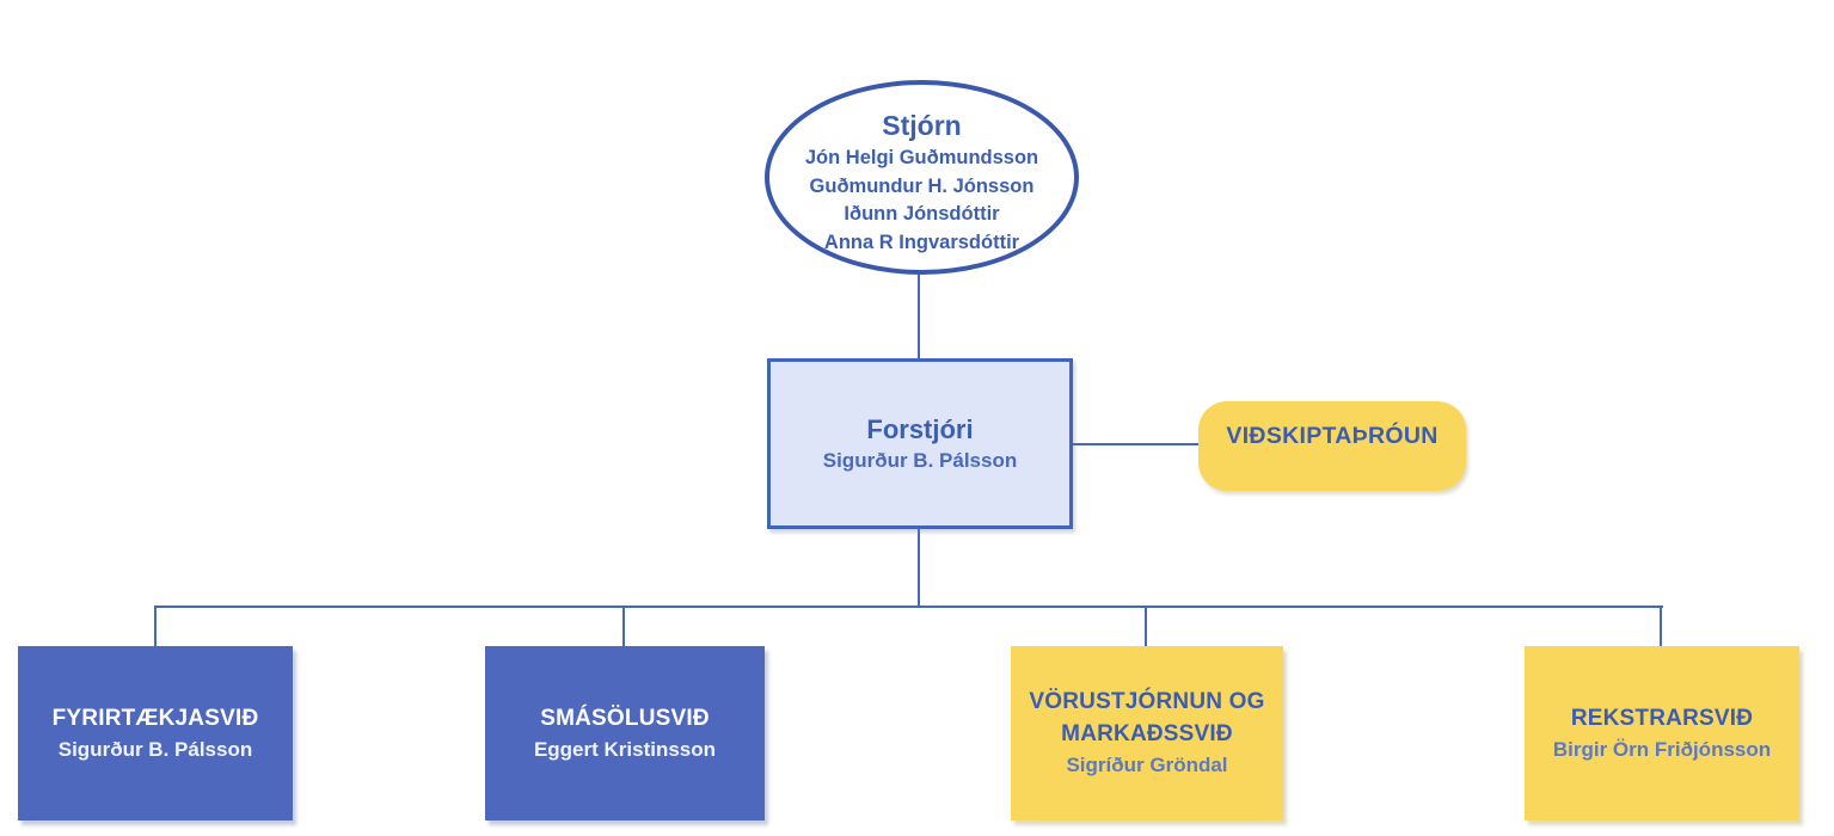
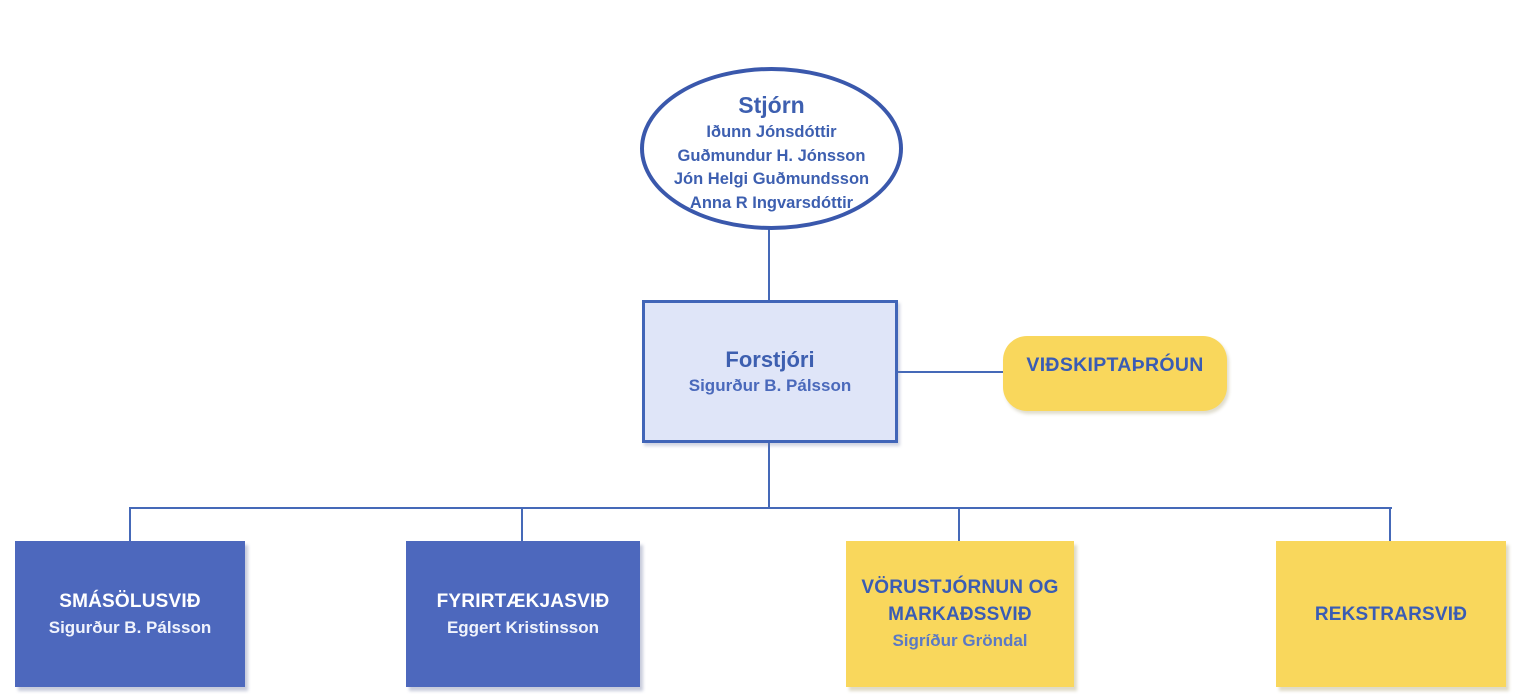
  Stjórn
- Jón Helgi Guðmundsson
+ Iðunn Jónsdóttir
  Guðmundur H. Jónsson
- Iðunn Jónsdóttir
+ Jón Helgi Guðmundsson
  Anna R Ingvarsdóttir
  Forstjóri
  Sigurður B. Pálsson
  VIÐSKIPTAÞRÓUN
- FYRIRTÆKJASVIÐ
+ SMÁSÖLUSVIÐ
  Sigurður B. Pálsson
- SMÁSÖLUSVIÐ
+ FYRIRTÆKJASVIÐ
  Eggert Kristinsson
  VÖRUSTJÓRNUN OG MARKAÐSSVIÐ
  Sigríður Gröndal
  REKSTRARSVIÐ
- Birgir Örn Friðjónsson
